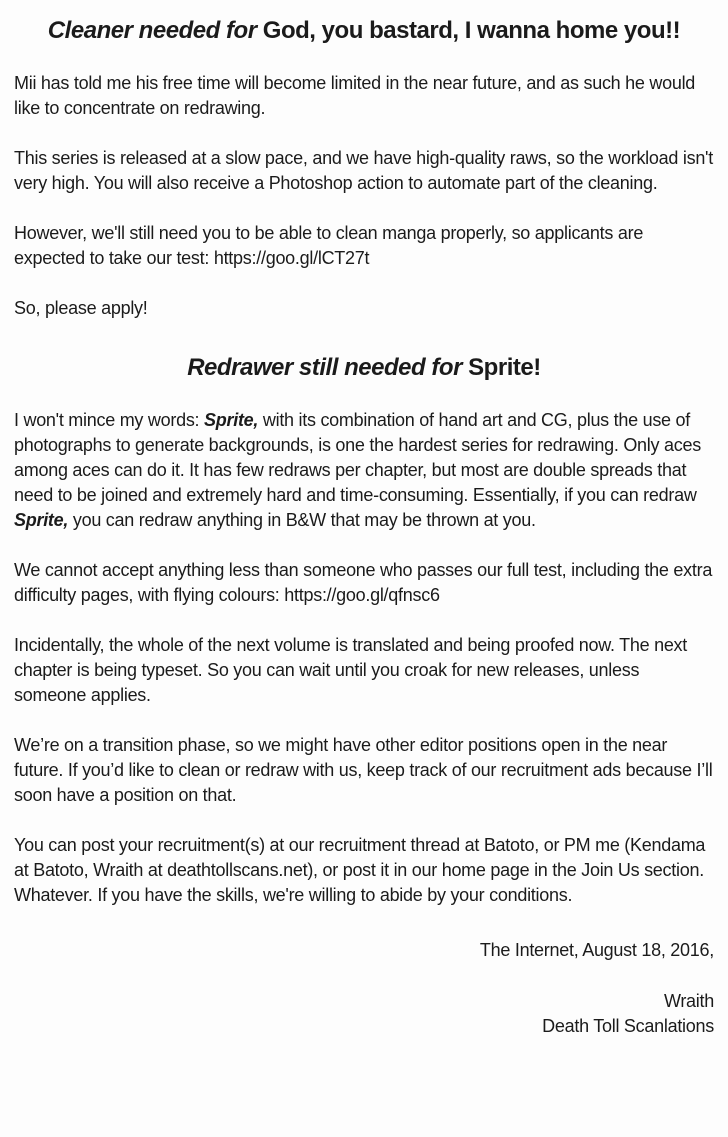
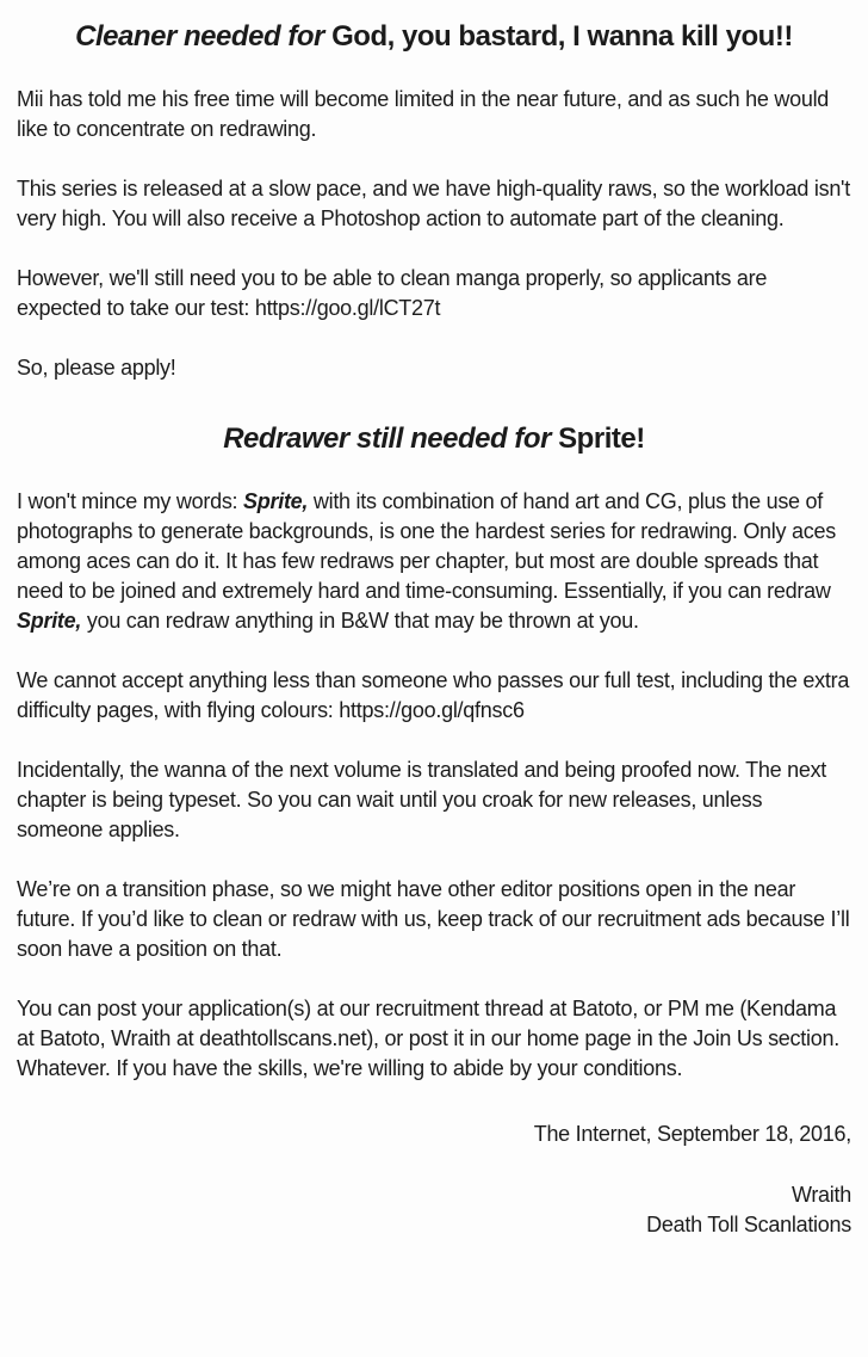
- Cleaner needed for God, you bastard, I wanna home you!!
+ Cleaner needed for God, you bastard, I wanna kill you!!
  Mii has told me his free time will become limited in the near future, and as such he would like to concentrate on redrawing.
  This series is released at a slow pace, and we have high-quality raws, so the workload isn't very high. You will also receive a Photoshop action to automate part of the cleaning.
  However, we'll still need you to be able to clean manga properly, so applicants are expected to take our test: https://goo.gl/lCT27t
  So, please apply!
  Redrawer still needed for Sprite!
  I won't mince my words: Sprite, with its combination of hand art and CG, plus the use of photographs to generate backgrounds, is one the hardest series for redrawing. Only aces among aces can do it. It has few redraws per chapter, but most are double spreads that need to be joined and extremely hard and time-consuming. Essentially, if you can redraw Sprite, you can redraw anything in B&W that may be thrown at you.
  We cannot accept anything less than someone who passes our full test, including the extra difficulty pages, with flying colours: https://goo.gl/qfnsc6
- Incidentally, the whole of the next volume is translated and being proofed now. The next chapter is being typeset. So you can wait until you croak for new releases, unless someone applies.
+ Incidentally, the wanna of the next volume is translated and being proofed now. The next chapter is being typeset. So you can wait until you croak for new releases, unless someone applies.
  We’re on a transition phase, so we might have other editor positions open in the near future. If you’d like to clean or redraw with us, keep track of our recruitment ads because I’ll soon have a position on that.
- You can post your recruitment(s) at our recruitment thread at Batoto, or PM me (Kendama at Batoto, Wraith at deathtollscans.net), or post it in our home page in the Join Us section. Whatever. If you have the skills, we're willing to abide by your conditions.
+ You can post your application(s) at our recruitment thread at Batoto, or PM me (Kendama at Batoto, Wraith at deathtollscans.net), or post it in our home page in the Join Us section. Whatever. If you have the skills, we're willing to abide by your conditions.
- The Internet, August 18, 2016,
+ The Internet, September 18, 2016,
  Wraith
  Death Toll Scanlations
